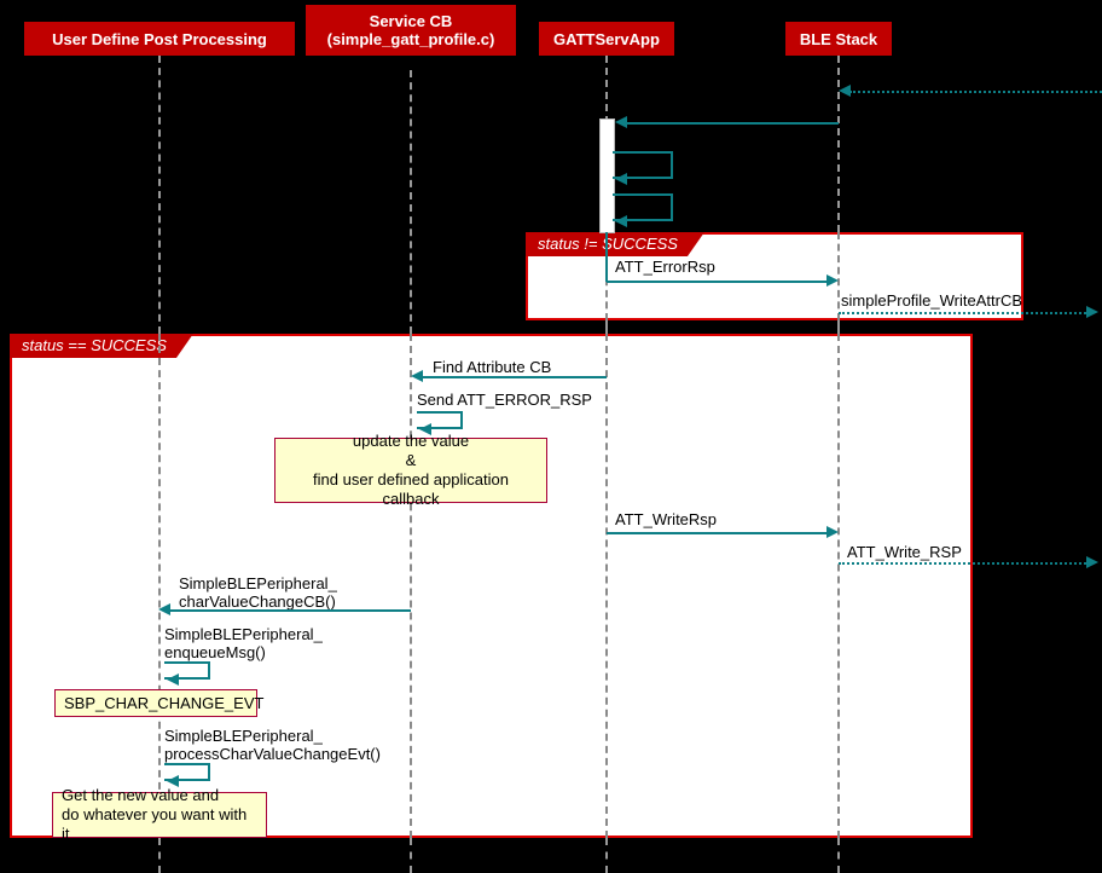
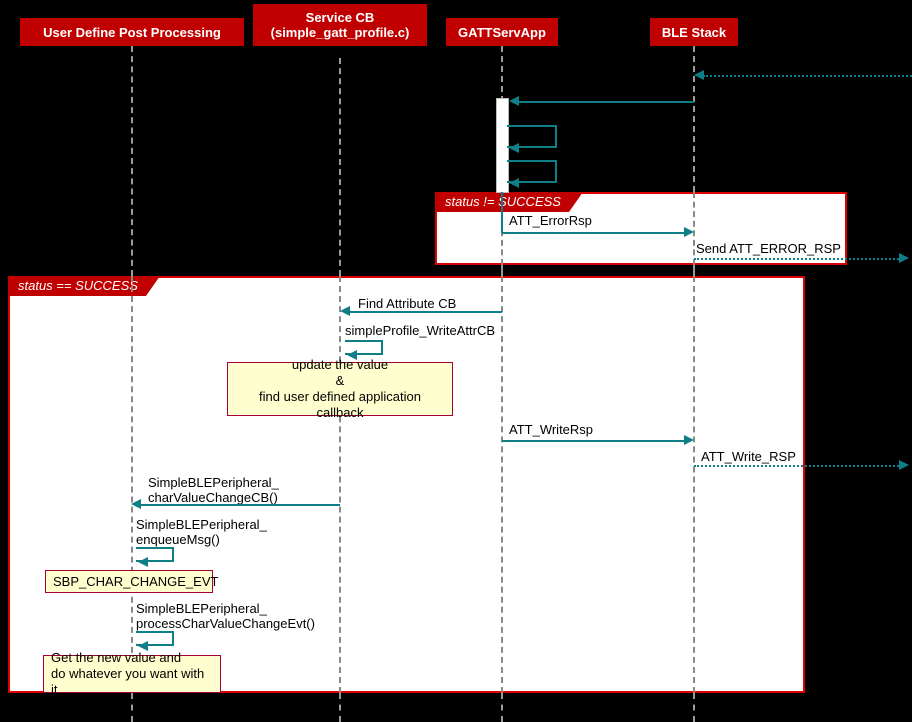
  status !=UCCESS
  status == SUCCESS
  User Define Post Processing
  Service CB
  (simple_gatt_profile.c)
  GATTServApp
  BLE Stack
  ATT_ErrorRsp
- simpleProfile_WriteAttrCB
+ Send ATT_ERROR_RSP
  Find Attribute CB
- Send ATT_ERROR_RSP
+ simpleProfile_WriteAttrCB
  update the value
  &
  find user defined application callback
  ATT_WriteRsp
  ATT_Write_RSP
  SimpleBLEPeripheral_
  charValueChangeCB()
  SimpleBLEPeripheral_
  enqueueMsg()
  SBP_CHAR_CHANGE_EVT
  SimpleBLEPeripheral_
  processCharValueChangeEvt()
  Get the new value and
  do whatever you want with it
